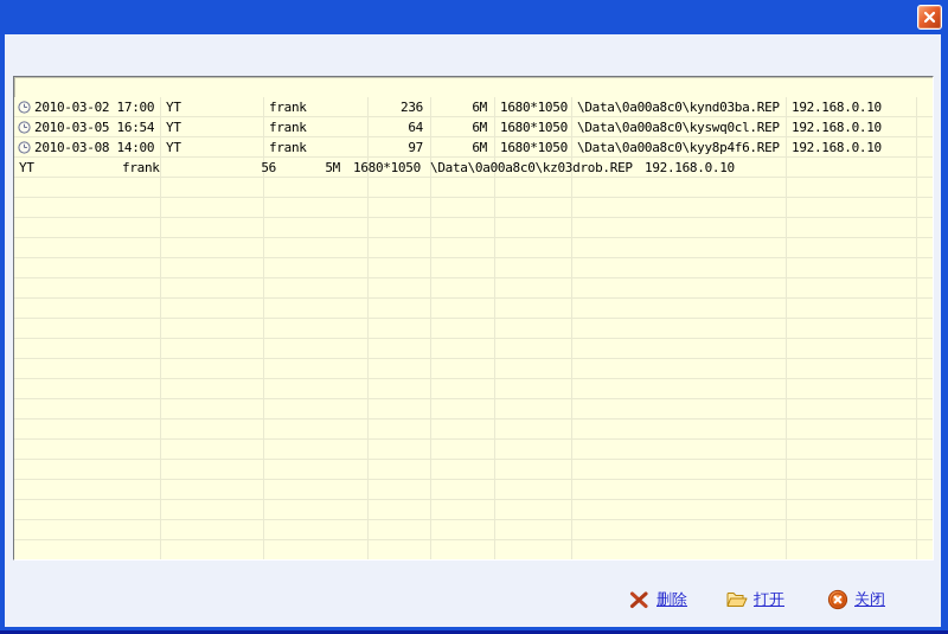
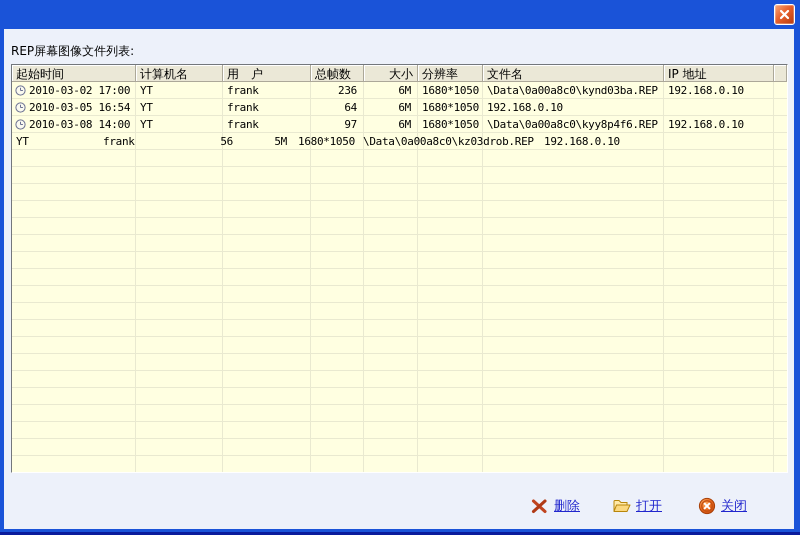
+ REP屏幕图像文件列表:
+ 起始时间
+ 计算机名
+ 用 户
+ 总帧数
+ 大小
+ 分辨率
+ 文件名
+ IP 地址
  2010-03-02 17:00
  YT
  frank
  236
  6M
  1680*1050
  \Data\0a00a8c0\kynd03ba.REP
  192.168.0.10
  2010-03-05 16:54
  YT
  frank
  64
  6M
  1680*1050
- \Data\0a00a8c0\kyswq0cl.REP
  192.168.0.10
  2010-03-08 14:00
  YT
  frank
  97
  6M
  1680*1050
  \Data\0a00a8c0\kyy8p4f6.REP
  192.168.0.10
  YT
  frank
  56
  5M
  1680*1050
  \Data\0a00a8c0\kz03drob.REP
  192.168.0.10
  删除
  打开
  关闭
